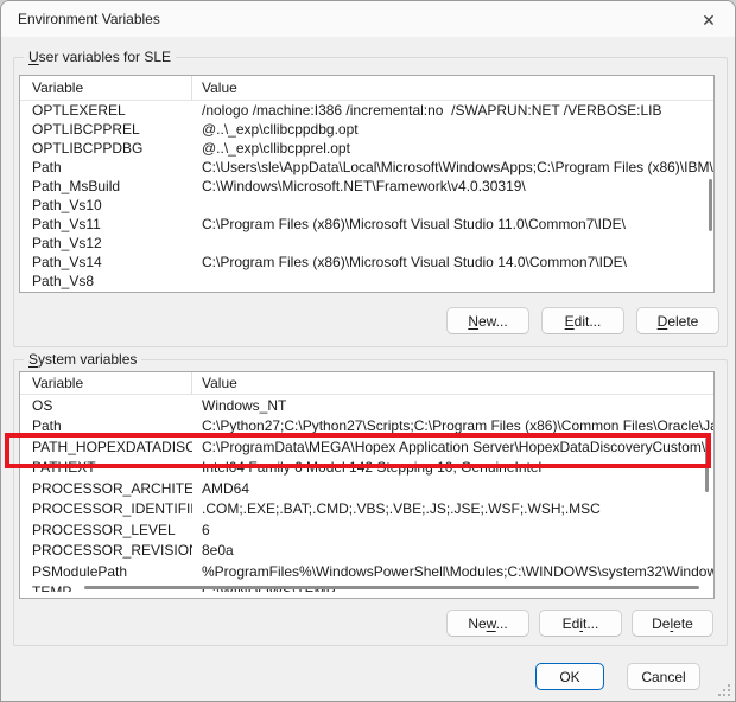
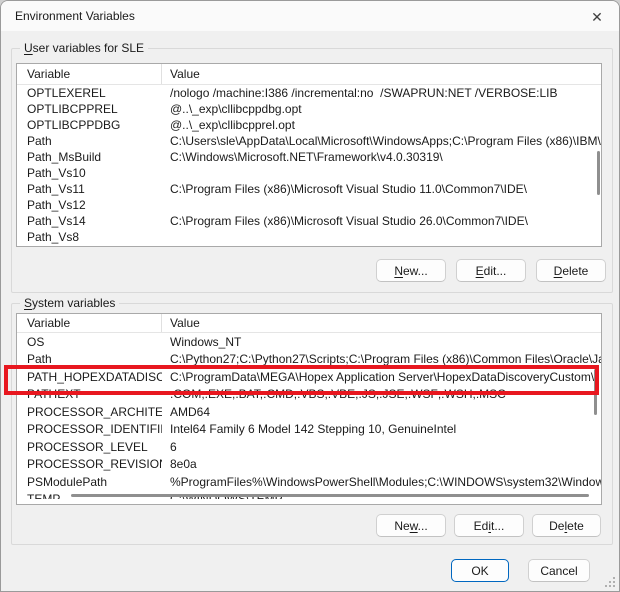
  Environment Variables
  ✕
  User variables for SLE
  Variable
  Value
  OPTLEXEREL
  /nologo /machine:I386 /incremental:no /SWAPRUN:NET /VERBOSE:LIB
  OPTLIBCPPREL
  @..\_exp\cllibcppdbg.opt
  OPTLIBCPPDBG
  @..\_exp\cllibcpprel.opt
  Path
  C:\Users\sle\AppData\Local\Microsoft\WindowsApps;C:\Program Files (x86)\IBM\
  Path_MsBuild
  C:\Windows\Microsoft.NET\Framework\v4.0.30319\
  Path_Vs10
  Path_Vs11
  C:\Program Files (x86)\Microsoft Visual Studio 11.0\Common7\IDE\
  Path_Vs12
  Path_Vs14
- C:\Program Files (x86)\Microsoft Visual Studio 14.0\Common7\IDE\
+ C:\Program Files (x86)\Microsoft Visual Studio 26.0\Common7\IDE\
  Path_Vs8
  New...
  Edit...
  Delete
  System variables
  Variable
  Value
  OS
  Windows_NT
  Path
  C:\Python27;C:\Python27\Scripts;C:\Program Files (x86)\Common Files\Oracle\J
  PATH_HOPEXDATADISC
  C:\ProgramData\MEGA\Hopex Application Server\HopexDataDiscoveryCustom\
  PATHEXT
- Intel64 Family 6 Model 142 Stepping 10, GenuineIntel
+ .COM;.EXE;.BAT;.CMD;.VBS;.VBE;.JS;.JSE;.WSF;.WSH;.MSC
  PROCESSOR_ARCHITE
  AMD64
  PROCESSOR_IDENTIFI
- .COM;.EXE;.BAT;.CMD;.VBS;.VBE;.JS;.JSE;.WSF;.WSH;.MSC
+ Intel64 Family 6 Model 142 Stepping 10, GenuineIntel
  PROCESSOR_LEVEL
  6
  PROCESSOR_REVISIO
  8e0a
  PSModulePath
  %ProgramFiles%\WindowsPowerShell\Modules;C:\WINDOWS\system32\Window
  New...
  Edit...
  Delete
  OK
  Cancel
